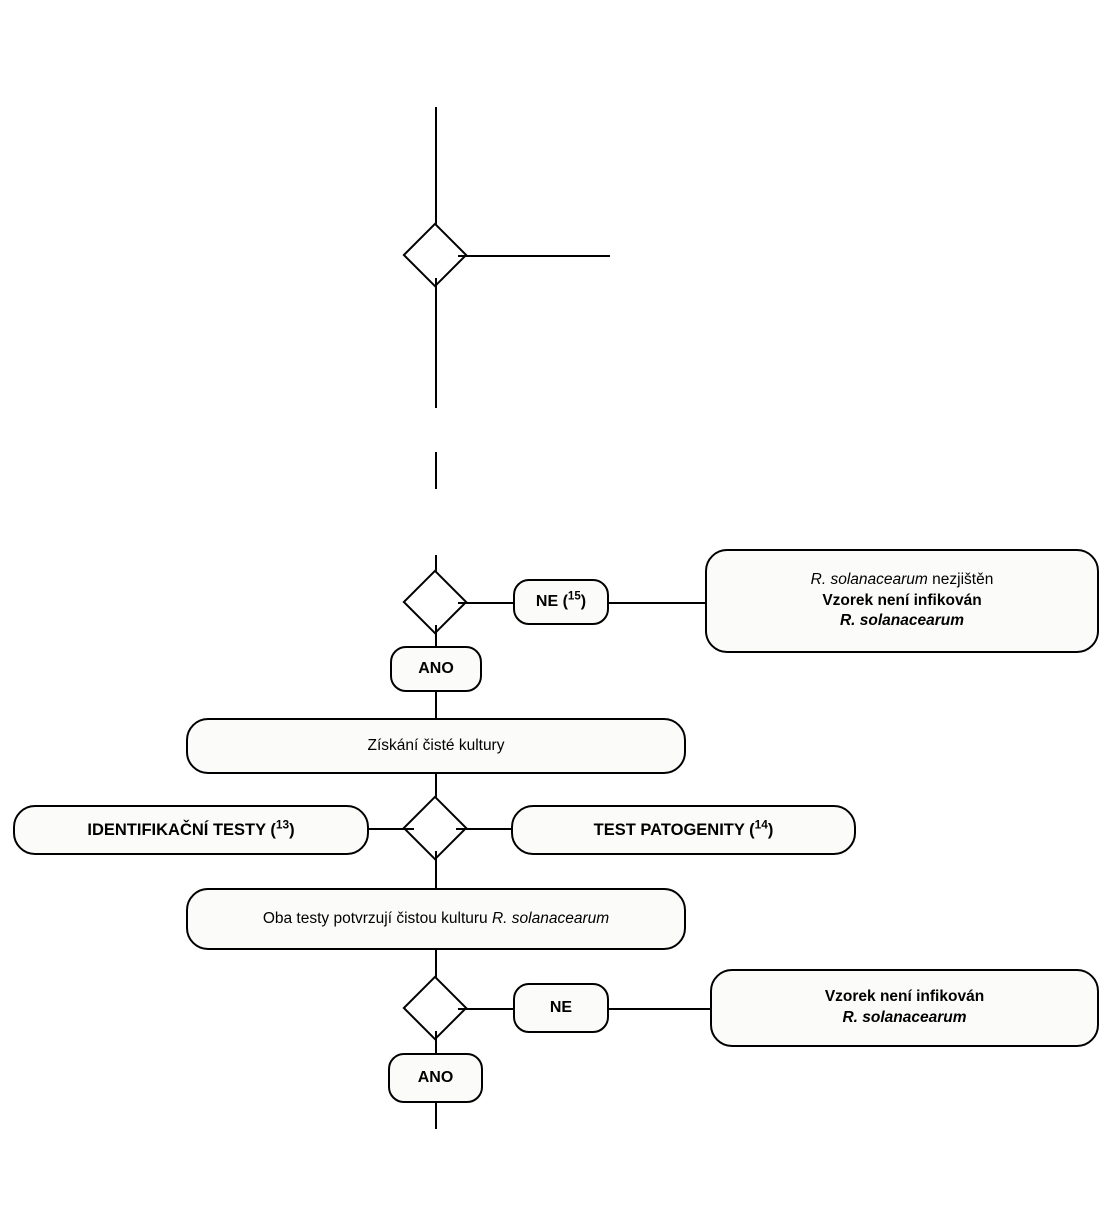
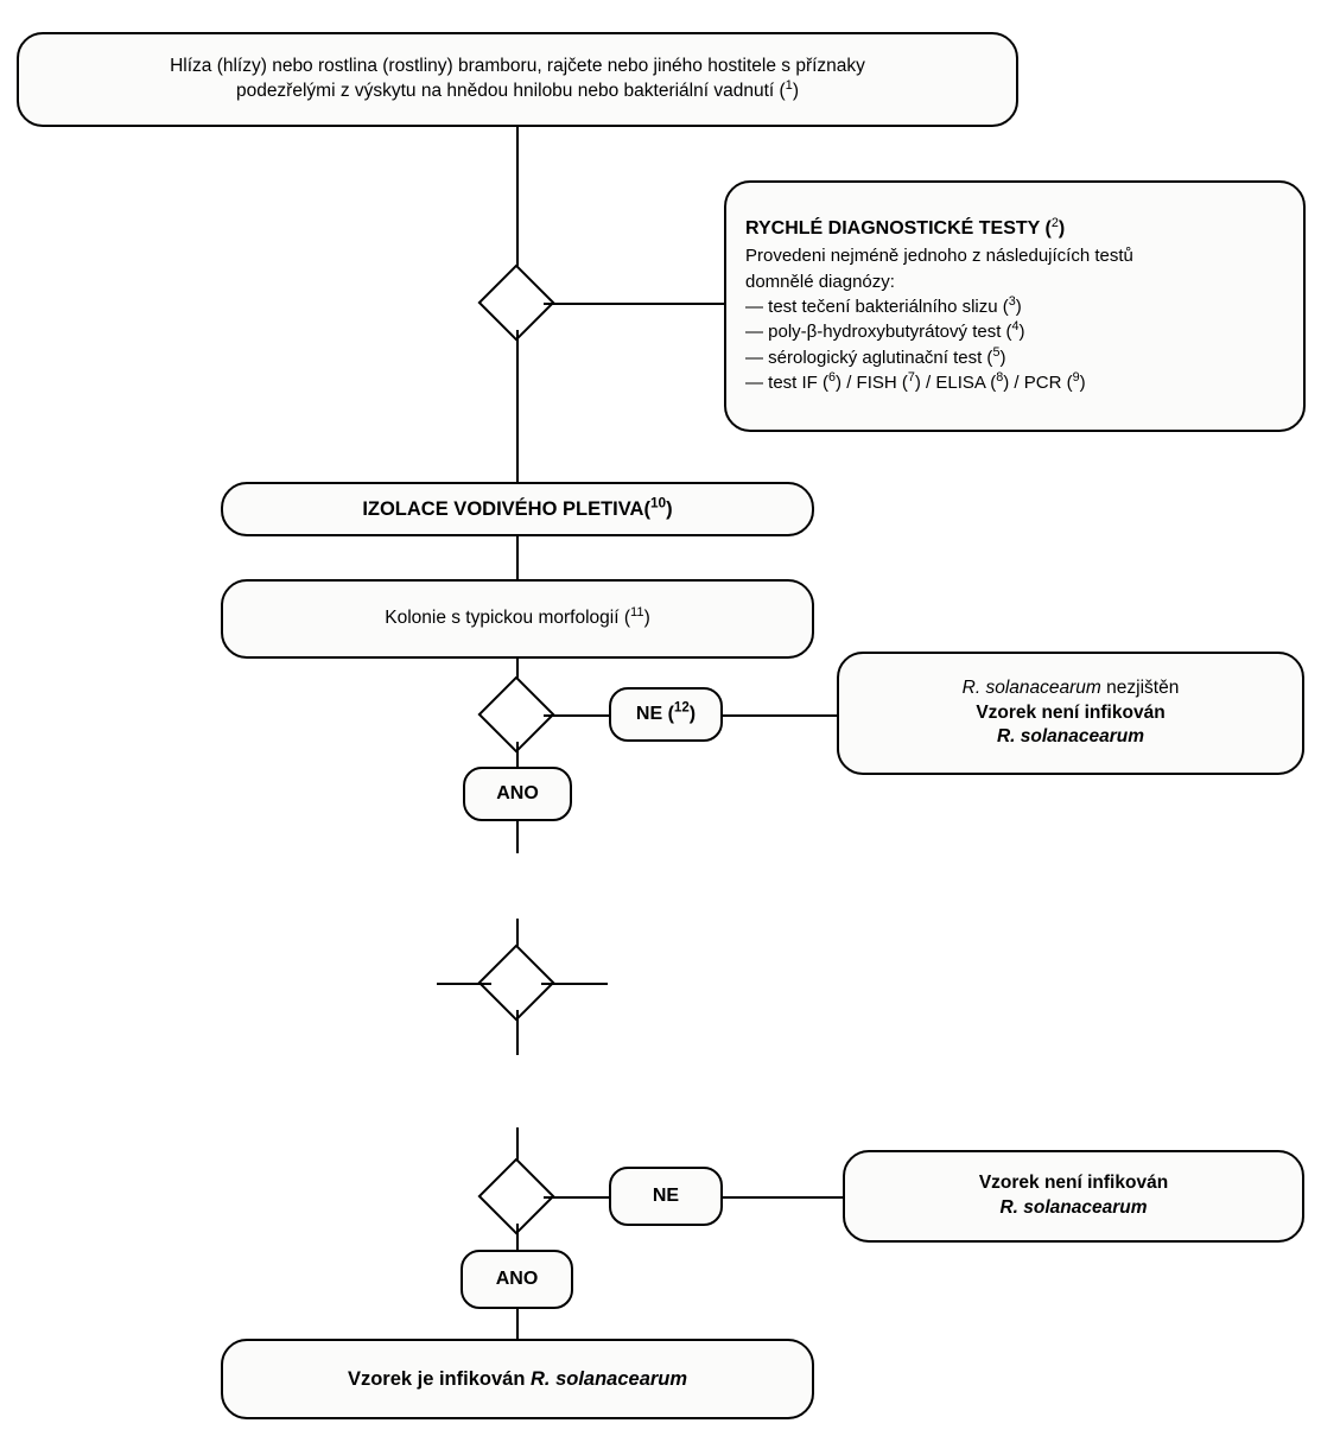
+ Hlíza (hlízy) nebo rostlina (rostliny) bramboru, rajčete nebo jiného hostitele s příznaky
+ podezřelými z výskytu na hnědou hnilobu nebo bakteriální vadnutí (1)
+ RYCHLÉ DIAGNOSTICKÉ TESTY (2)
+ Provedeni nejméně jednoho z následujících testů
+ domnělé diagnózy:
+ — test tečení bakteriálního slizu (3)
+ — poly-β-hydroxybutyrátový test (4)
+ — sérologický aglutinační test (5)
+ — test IF (6) / FISH (7) / ELISA (8) / PCR (9)
+ IZOLACE VODIVÉHO PLETIVA(10)
+ Kolonie s typickou morfologií (11)
- NE (15)
+ NE (12)
  R. solanacearum nezjištěn
  Vzorek není infikován
  R. solanacearum
  ANO
- Získání čisté kultury
- IDENTIFIKAČNÍ TESTY (13)
- TEST PATOGENITY (14)
- Oba testy potvrzují čistou kulturu R. solanacearum
  NE
  Vzorek není infikován
  R. solanacearum
  ANO
+ Vzorek je infikován R. solanacearum
